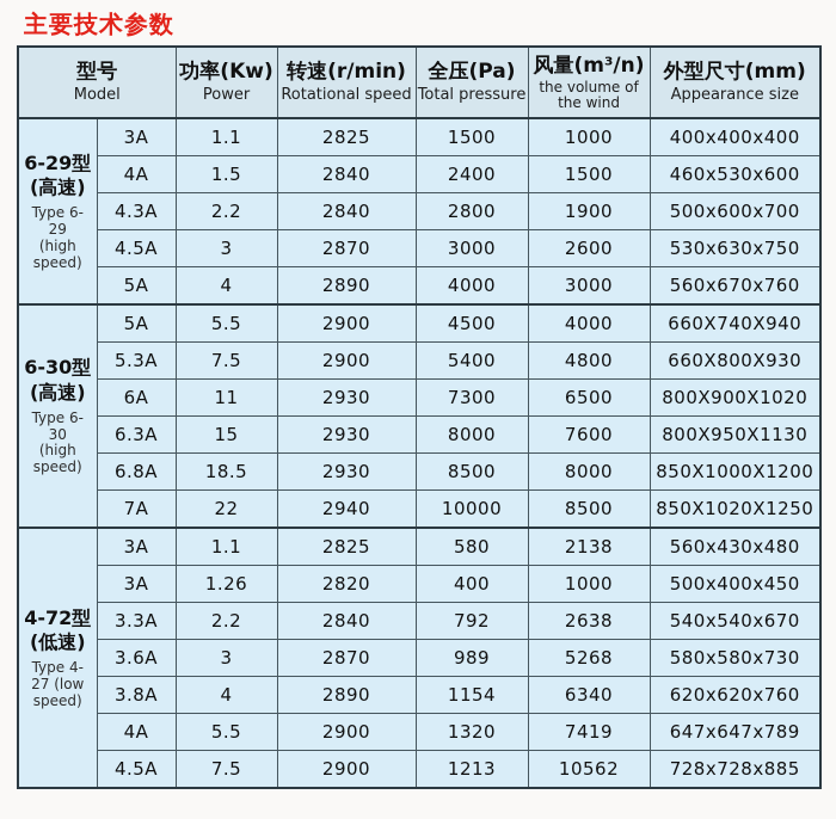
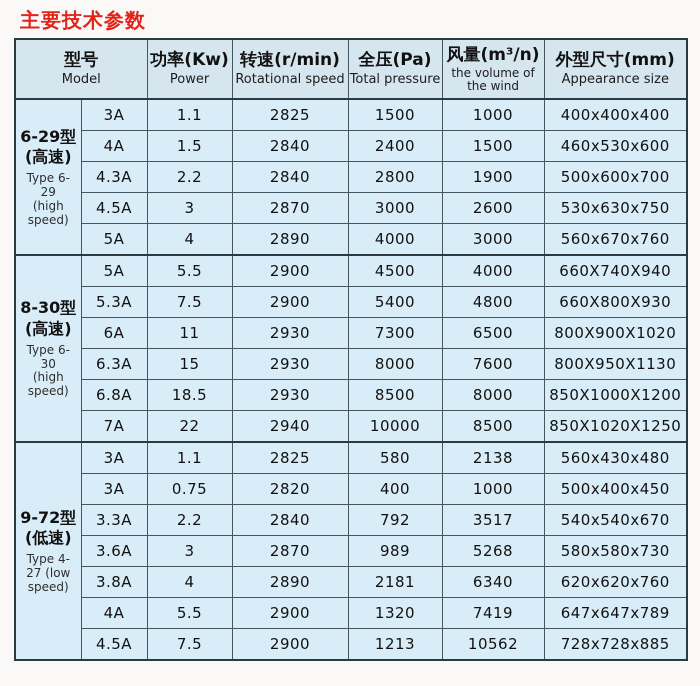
  主要技术参数
  型号 Model	功率(Kw) Power	转速(r/min) Rotational speed	全压(Pa) Total pressure	风量(m³/n) the volume of the wind	外型尺寸(mm) Appearance size
  6-29型(高速)Type 6-29 (high speed)	3A	1.1	2825	1500	1000	400x400x400
  4A	1.5	2840	2400	1500	460x530x600
  4.3A	2.2	2840	2800	1900	500x600x700
  4.5A	3	2870	3000	2600	530x630x750
  5A	4	2890	4000	3000	560x670x760
- 6-30型(高速)Type 6-30 (high speed)	5A	5.5	2900	4500	4000	660X740X940
+ 8-30型(高速)Type 6-30 (high speed)	5A	5.5	2900	4500	4000	660X740X940
  5.3A	7.5	2900	5400	4800	660X800X930
  6A	11	2930	7300	6500	800X900X1020
  6.3A	15	2930	8000	7600	800X950X1130
  6.8A	18.5	2930	8500	8000	850X1000X1200
  7A	22	2940	10000	8500	850X1020X1250
- 4-72型(低速)Type 4-27 (low speed)	3A	1.1	2825	580	2138	560x430x480
+ 9-72型(低速)Type 4-27 (low speed)	3A	1.1	2825	580	2138	560x430x480
- 3A	1.26	2820	400	1000	500x400x450
+ 3A	0.75	2820	400	1000	500x400x450
- 3.3A	2.2	2840	792	2638	540x540x670
+ 3.3A	2.2	2840	792	3517	540x540x670
  3.6A	3	2870	989	5268	580x580x730
- 3.8A	4	2890	1154	6340	620x620x760
+ 3.8A	4	2890	2181	6340	620x620x760
  4A	5.5	2900	1320	7419	647x647x789
  4.5A	7.5	2900	1213	10562	728x728x885
